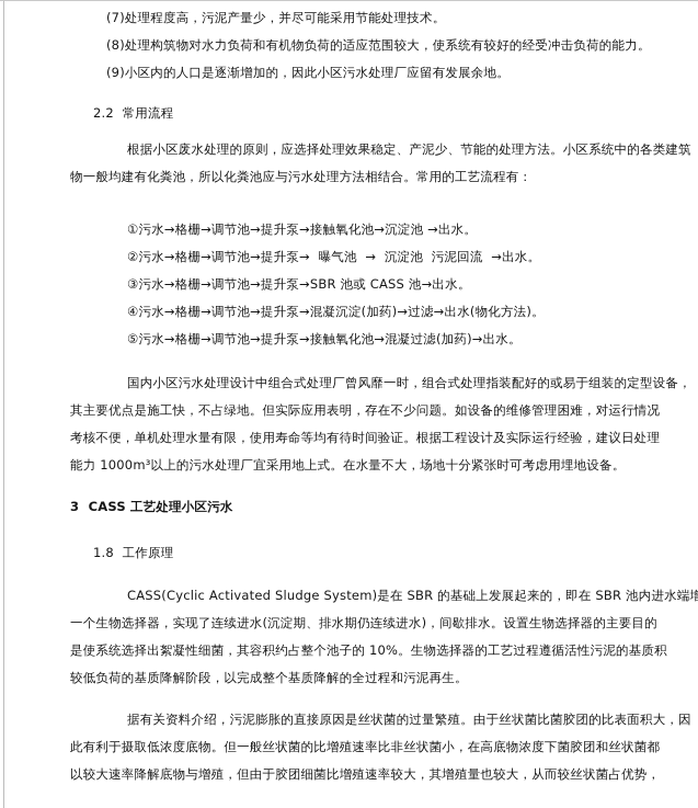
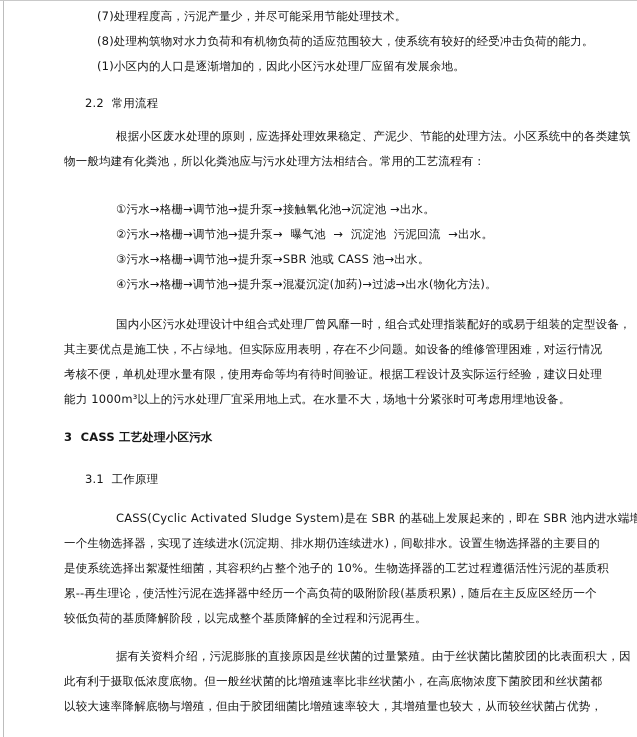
  (7)处理程度高，污泥产量少，并尽可能采用节能处理技术。
  (8)处理构筑物对水力负荷和有机物负荷的适应范围较大，使系统有较好的经受冲击负荷的能力。
- (9)小区内的人口是逐渐增加的，因此小区污水处理厂应留有发展余地。
+ (1)小区内的人口是逐渐增加的，因此小区污水处理厂应留有发展余地。
  2.2 常用流程
  根据小区废水处理的原则，应选择处理效果稳定、产泥少、节能的处理方法。小区系统中的各类建筑
  物一般均建有化粪池，所以化粪池应与污水处理方法相结合。常用的工艺流程有：
  ①污水→格栅→调节池→提升泵→接触氧化池→沉淀池 →出水。
  ②污水→格栅→调节池→提升泵→ 曝气池 → 沉淀池 污泥回流 →出水。
  ③污水→格栅→调节池→提升泵→SBR 池或 CASS 池→出水。
  ④污水→格栅→调节池→提升泵→混凝沉淀(加药)→过滤→出水(物化方法)。
- ⑤污水→格栅→调节池→提升泵→接触氧化池→混凝过滤(加药)→出水。
  国内小区污水处理设计中组合式处理厂曾风靡一时，组合式处理指装配好的或易于组装的定型设备，
  其主要优点是施工快，不占绿地。但实际应用表明，存在不少问题。如设备的维修管理困难，对运行情况
  考核不便，单机处理水量有限，使用寿命等均有待时间验证。根据工程设计及实际运行经验，建议日处理
  能力 1000m³以上的污水处理厂宜采用地上式。在水量不大，场地十分紧张时可考虑用埋地设备。
  3 CASS 工艺处理小区污水
- 1.8 工作原理
+ 3.1 工作原理
  CASS(Cyclic Activated Sludge System)是在 SBR 的基础上发展起来的，即在 SBR 池内进水端增
  一个生物选择器，实现了连续进水(沉淀期、排水期仍连续进水)，间歇排水。设置生物选择器的主要目的
  是使系统选择出絮凝性细菌，其容积约占整个池子的 10%。生物选择器的工艺过程遵循活性污泥的基质积
+ 累--再生理论，使活性污泥在选择器中经历一个高负荷的吸附阶段(基质积累)，随后在主反应区经历一个
  较低负荷的基质降解阶段，以完成整个基质降解的全过程和污泥再生。
  据有关资料介绍，污泥膨胀的直接原因是丝状菌的过量繁殖。由于丝状菌比菌胶团的比表面积大，因
  此有利于摄取低浓度底物。但一般丝状菌的比增殖速率比非丝状菌小，在高底物浓度下菌胶团和丝状菌都
  以较大速率降解底物与增殖，但由于胶团细菌比增殖速率较大，其增殖量也较大，从而较丝状菌占优势，
